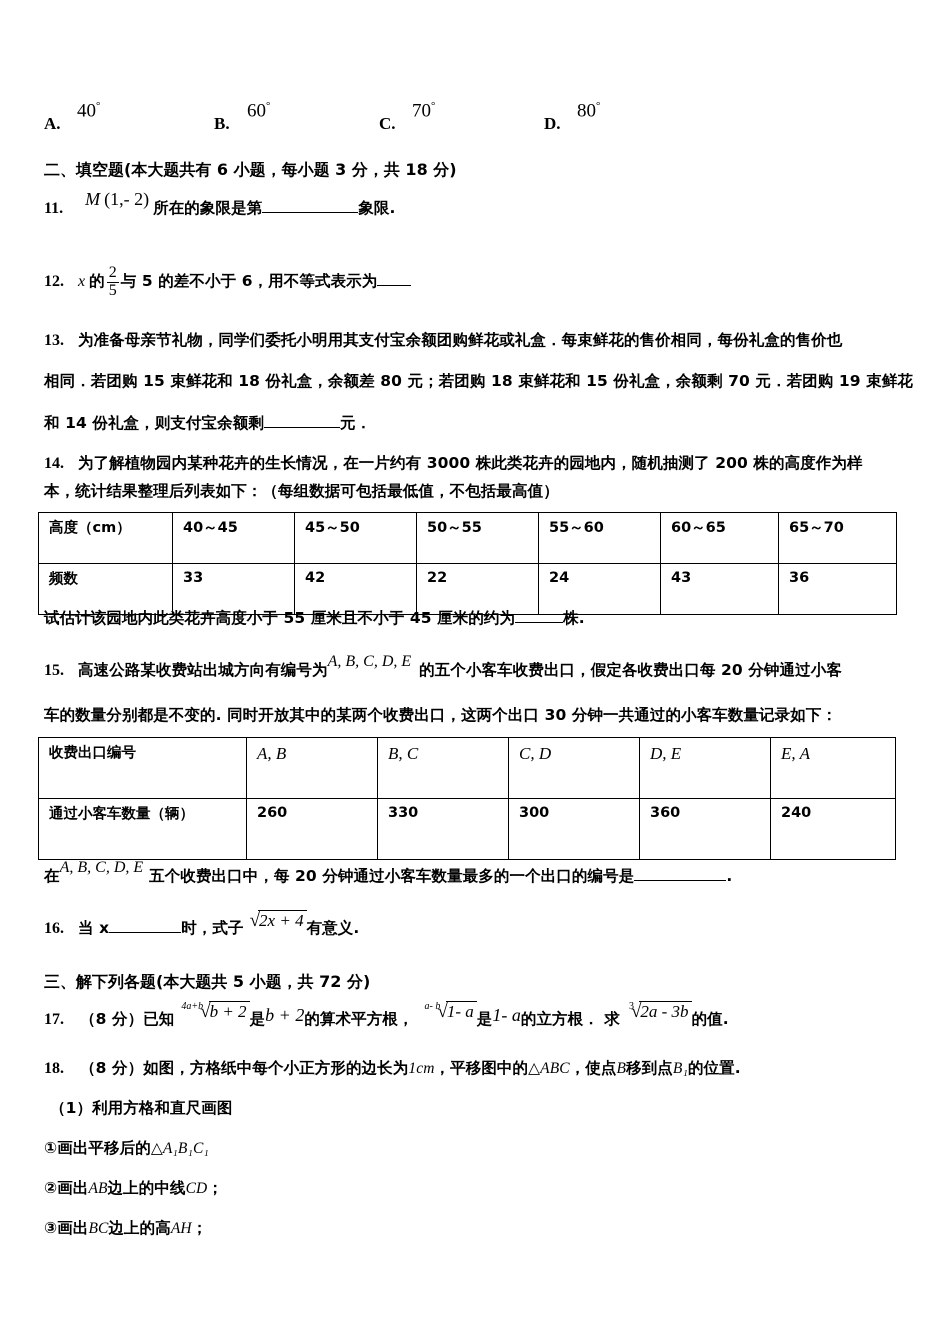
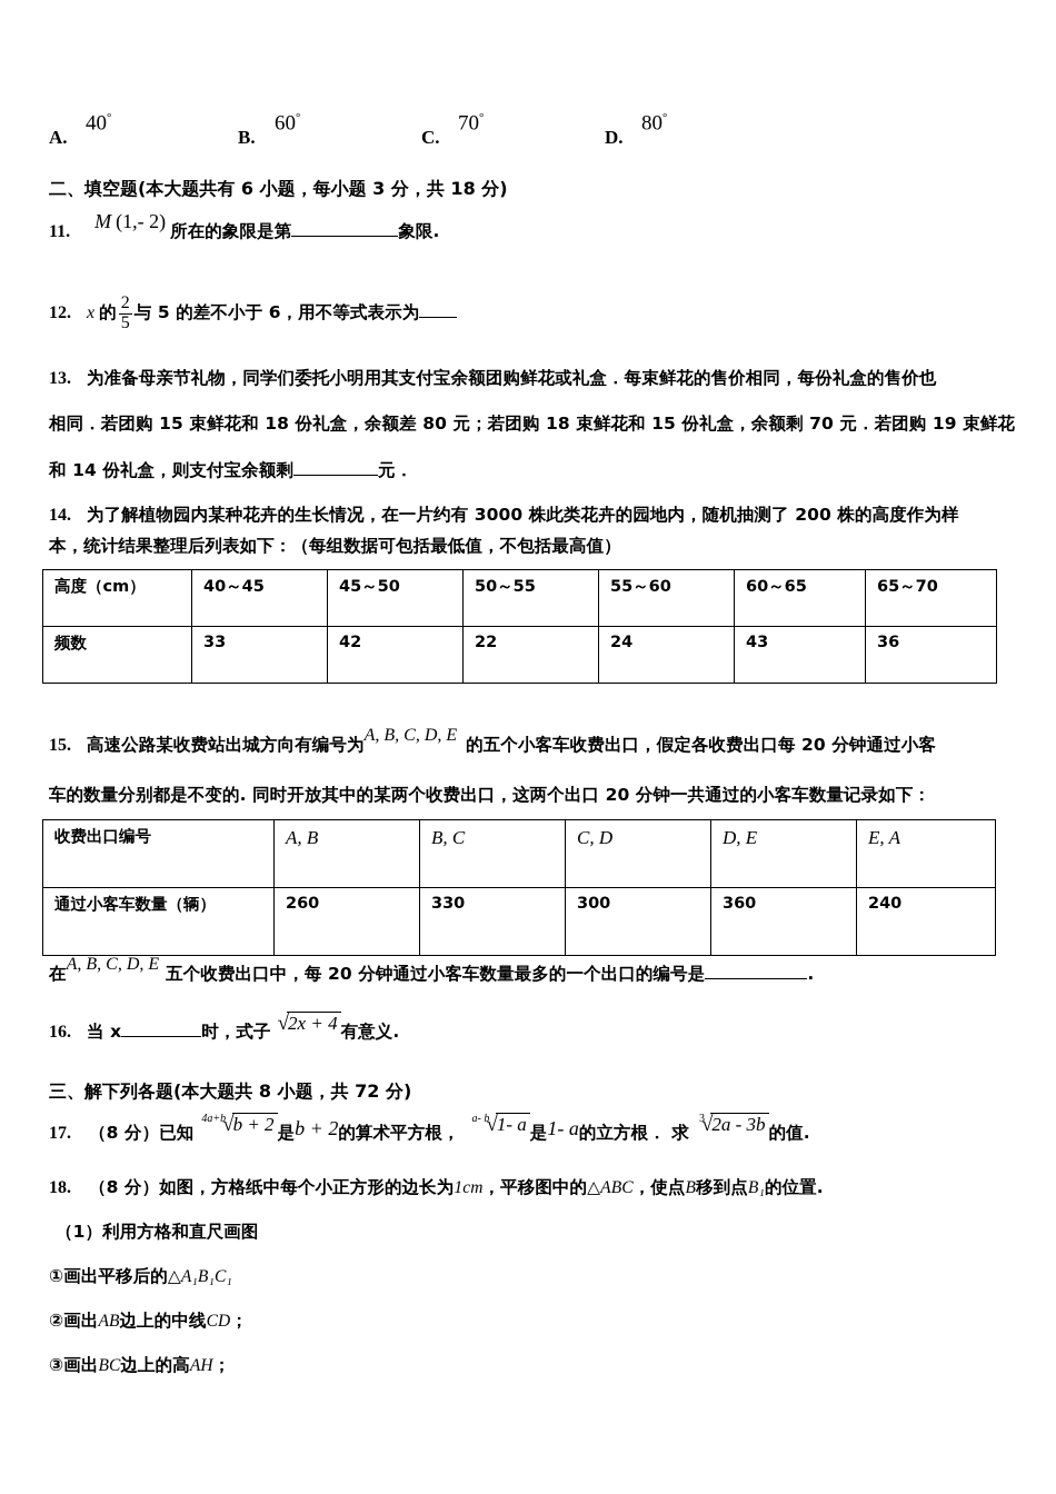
  A.
  40°
  B.
  60°
  C.
  70°
  D.
  80°
  二、填空题(本大题共有 6 小题，每小题 3 分，共 18 分)
  11. M (1,- 2) 所在的象限是第 象限.
  12. x 的
  2
  5
  与 5 的差不小于 6，用不等式表示为
  13. 为准备母亲节礼物，同学们委托小明用其支付宝余额团购鲜花或礼盒．每束鲜花的售价相同，每份礼盒的售价也
  相同．若团购 15 束鲜花和 18 份礼盒，余额差 80 元；若团购 18 束鲜花和 15 份礼盒，余额剩 70 元．若团购 19 束鲜花
  和 14 份礼盒，则支付宝余额剩 元．
  14. 为了解植物园内某种花卉的生长情况，在一片约有 3000 株此类花卉的园地内，随机抽测了 200 株的高度作为样
  本，统计结果整理后列表如下：（每组数据可包括最低值，不包括最高值）
  高度（cm）	40～45	45～50	50～55	55～60	60～65	65～70
  频数	33	42	22	24	43	36
- 试估计该园地内此类花卉高度小于 55 厘米且不小于 45 厘米的约为 株.
  15. 高速公路某收费站出城方向有编号为A, B, C, D, E的五个小客车收费出口，假定各收费出口每 20 分钟通过小客
- 车的数量分别都是不变的. 同时开放其中的某两个收费出口，这两个出口 30 分钟一共通过的小客车数量记录如下：
+ 车的数量分别都是不变的. 同时开放其中的某两个收费出口，这两个出口 20 分钟一共通过的小客车数量记录如下：
  收费出口编号	A, B	B, C	C, D	D, E	E, A
  通过小客车数量（辆）	260	330	300	360	240
  在A, B, C, D, E五个收费出口中，每 20 分钟通过小客车数量最多的一个出口的编号是 .
  16. 当 x 时，式子 √2x + 4 有意义.
- 三、解下列各题(本大题共 5 小题，共 72 分)
+ 三、解下列各题(本大题共 8 小题，共 72 分)
  17. （8 分）已知4a+b√b + 2 是b + 2的算术平方根，a- b√1- a 是1- a的立方根． 求3√2a - 3b 的值.
  18. （8 分）如图，方格纸中每个小正方形的边长为1cm，平移图中的△ABC，使点B移到点B₁的位置.
  （1）利用方格和直尺画图
  ①画出平移后的△A₁B₁C₁
  ②画出AB边上的中线CD；
  ③画出BC边上的高AH；
